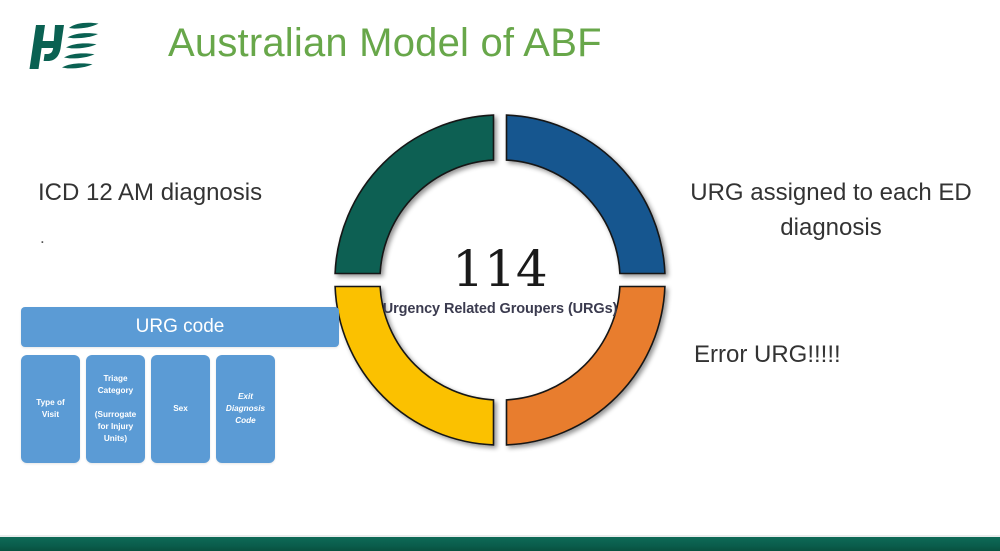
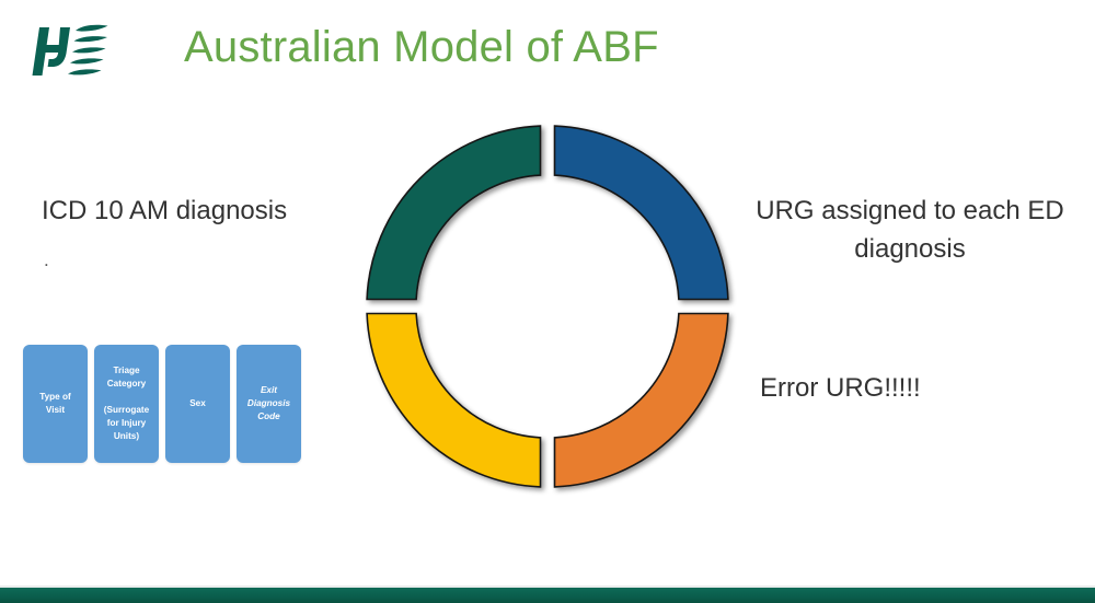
  Australian Model of ABF
- ICD 12 AM diagnosis
+ ICD 10 AM diagnosis
  .
  URG assigned to each ED diagnosis
  Error URG!!!!!
- 114
- Urgency Related Groupers (URGs)
- URG code
  Type of
  Visit
  Triage
  Category
  (Surrogate
  for Injury
  Units)
  Sex
  Exit
  Diagnosis
  Code
